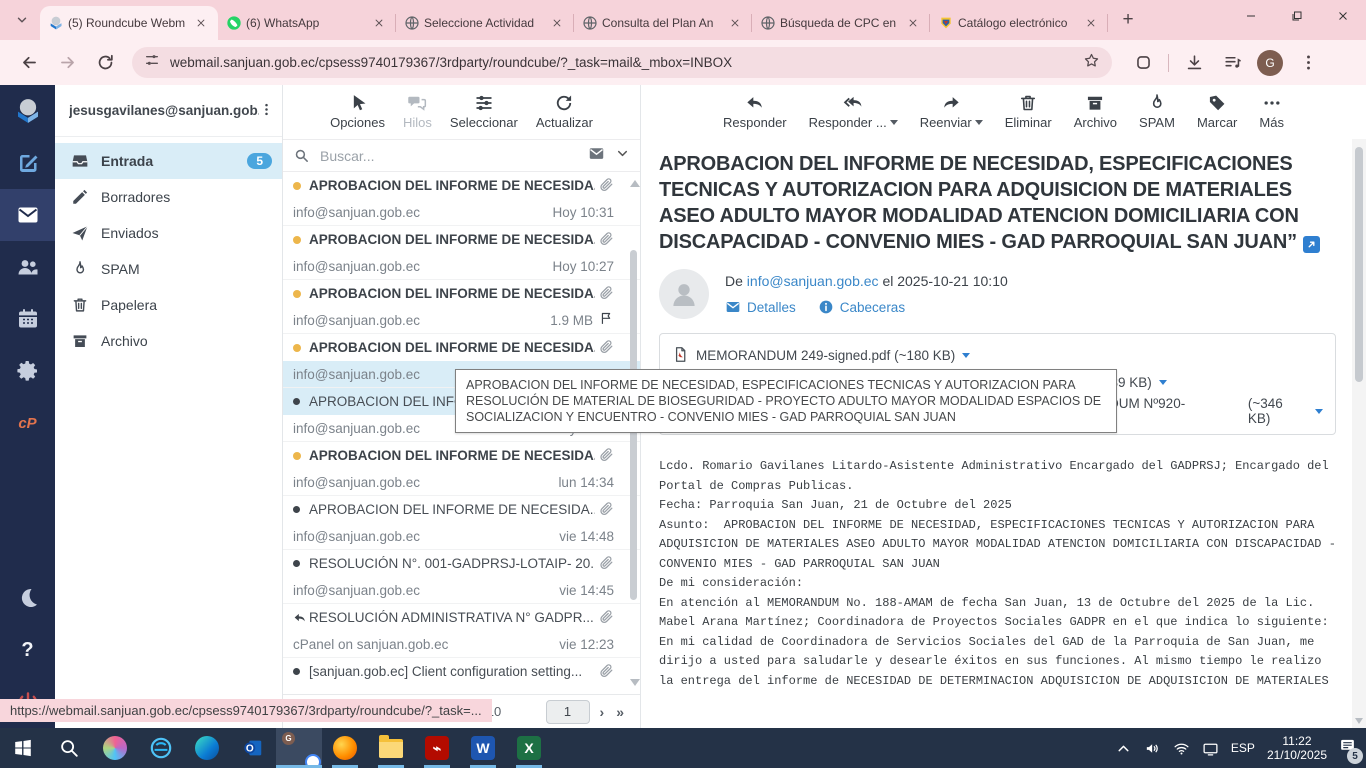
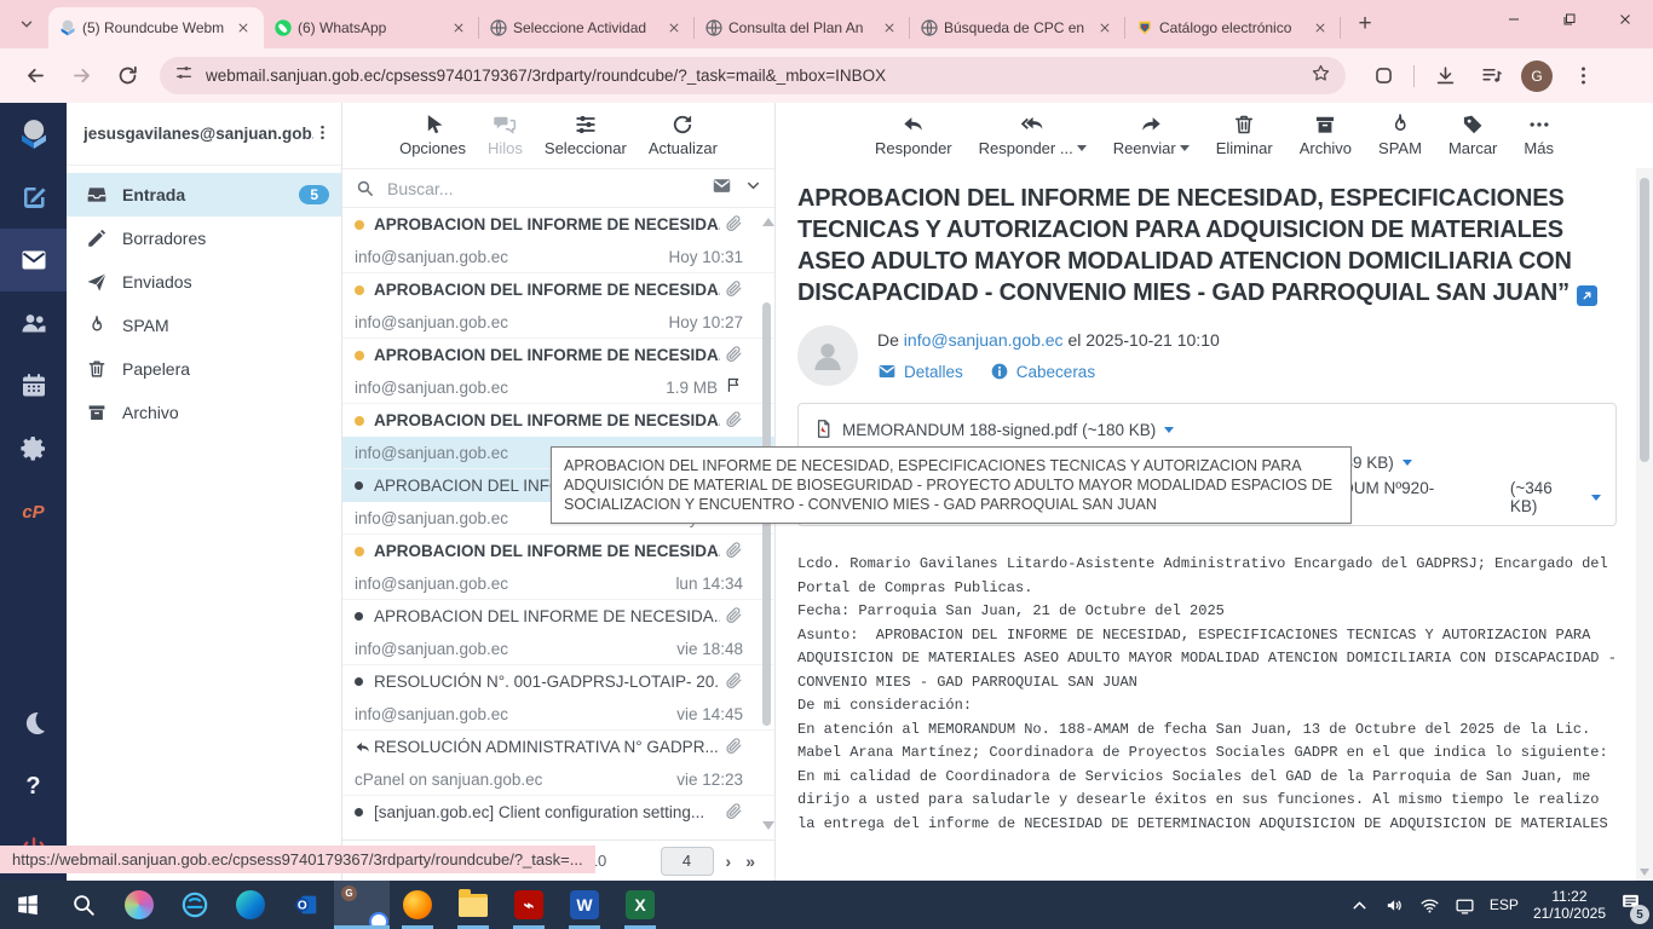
  (5) Roundcube Webm
  (6) WhatsApp
  Seleccione Actividad
  Consulta del Plan An
  Búsqueda de CPC en
  Catálogo electrónico
  +
  webmail.sanjuan.gob.ec/cpsess9740179367/3rdparty/roundcube/?_task=mail&_mbox=INBOX
  G
  cP
  ?
  jesusgavilanes@sanjuan.gob
  Entrada
  5
  Borradores
  Enviados
  SPAM
  Papelera
  Archivo
  Opciones
  Hilos
  Seleccionar
  Actualizar
  Buscar...
  APROBACION DEL INFORME DE NECESIDA
  info@sanjuan.gob.ec
  Hoy 10:31
  APROBACION DEL INFORME DE NECESIDA
  info@sanjuan.gob.ec
  Hoy 10:27
  APROBACION DEL INFORME DE NECESIDA
  info@sanjuan.gob.ec
  1.9 MB
  APROBACION DEL INFORME DE NECESIDA
  info@sanjuan.gob.ec
  info@sanjuan.gob.ec
  APROBACION DEL INFORME DE NECESIDA
  info@sanjuan.gob.ec
  lun 14:34
  APROBACION DEL INFORME DE NECESIDA.
  info@sanjuan.gob.ec
- vie 14:48
+ vie 18:48
  RESOLUCIÓN N°. 001-GADPRSJ-LOTAIP- 20.
  info@sanjuan.gob.ec
  vie 14:45
  RESOLUCIÓN ADMINISTRATIVA N° GADPR...
  cPanel on sanjuan.gob.ec
  vie 12:23
  [sanjuan.gob.ec] Client configuration setting...
- 1
+ 4
  ›
  »
  Responder
  Responder ...
  Reenviar
  Eliminar
  Archivo
  SPAM
  Marcar
  Más
  APROBACION DEL INFORME DE NECESIDAD, ESPECIFICACIONES TECNICAS Y AUTORIZACION PARA ADQUISICION DE MATERIALES ASEO ADULTO MAYOR MODALIDAD ATENCION DOMICILIARIA CON DISCAPACIDAD - CONVENIO MIES - GAD PARROQUIAL SAN JUAN”
  De info@sanjuan.gob.ec el 2025-10-21 10:10
  Detalles
  Cabeceras
- MEMORANDUM 249-signed.pdf
+ MEMORANDUM 188-signed.pdf
  (~180 KB)
  (~346 KB)
  Lcdo. Romario Gavilanes Litardo-Asistente Administrativo Encargado del GADPRSJ; Encargado del
  Portal de Compras Publicas.
  Fecha: Parroquia San Juan, 21 de Octubre del 2025
  Asunto: APROBACION DEL INFORME DE NECESIDAD, ESPECIFICACIONES TECNICAS Y AUTORIZACION PARA
  ADQUISICION DE MATERIALES ASEO ADULTO MAYOR MODALIDAD ATENCION DOMICILIARIA CON DISCAPACIDAD -
  CONVENIO MIES - GAD PARROQUIAL SAN JUAN
  De mi consideración:
  En atención al MEMORANDUM No. 188-AMAM de fecha San Juan, 13 de Octubre del 2025 de la Lic.
  Mabel Arana Martínez; Coordinadora de Proyectos Sociales GADPR en el que indica lo siguiente:
  En mi calidad de Coordinadora de Servicios Sociales del GAD de la Parroquia de San Juan, me
  dirijo a usted para saludarle y desearle éxitos en sus funciones. Al mismo tiempo le realizo
  la entrega del informe de NECESIDAD DE DETERMINACION ADQUISICION DE ADQUISICION DE MATERIALES
- APROBACION DEL INFORME DE NECESIDAD, ESPECIFICACIONES TECNICAS Y AUTORIZACION PARA RESOLUCIÓN DE MATERIAL DE BIOSEGURIDAD - PROYECTO ADULTO MAYOR MODALIDAD ESPACIOS DE SOCIALIZACION Y ENCUENTRO - CONVENIO MIES - GAD PARROQUIAL SAN JUAN
+ APROBACION DEL INFORME DE NECESIDAD, ESPECIFICACIONES TECNICAS Y AUTORIZACION PARA ADQUISICIÓN DE MATERIAL DE BIOSEGURIDAD - PROYECTO ADULTO MAYOR MODALIDAD ESPACIOS DE SOCIALIZACION Y ENCUENTRO - CONVENIO MIES - GAD PARROQUIAL SAN JUAN
  https://webmail.sanjuan.gob.ec/cpsess9740179367/3rdparty/roundcube/?_task=...
  O
  G
  ⌁
  W
  X
  ESP
  11:22
  21/10/2025
  5
